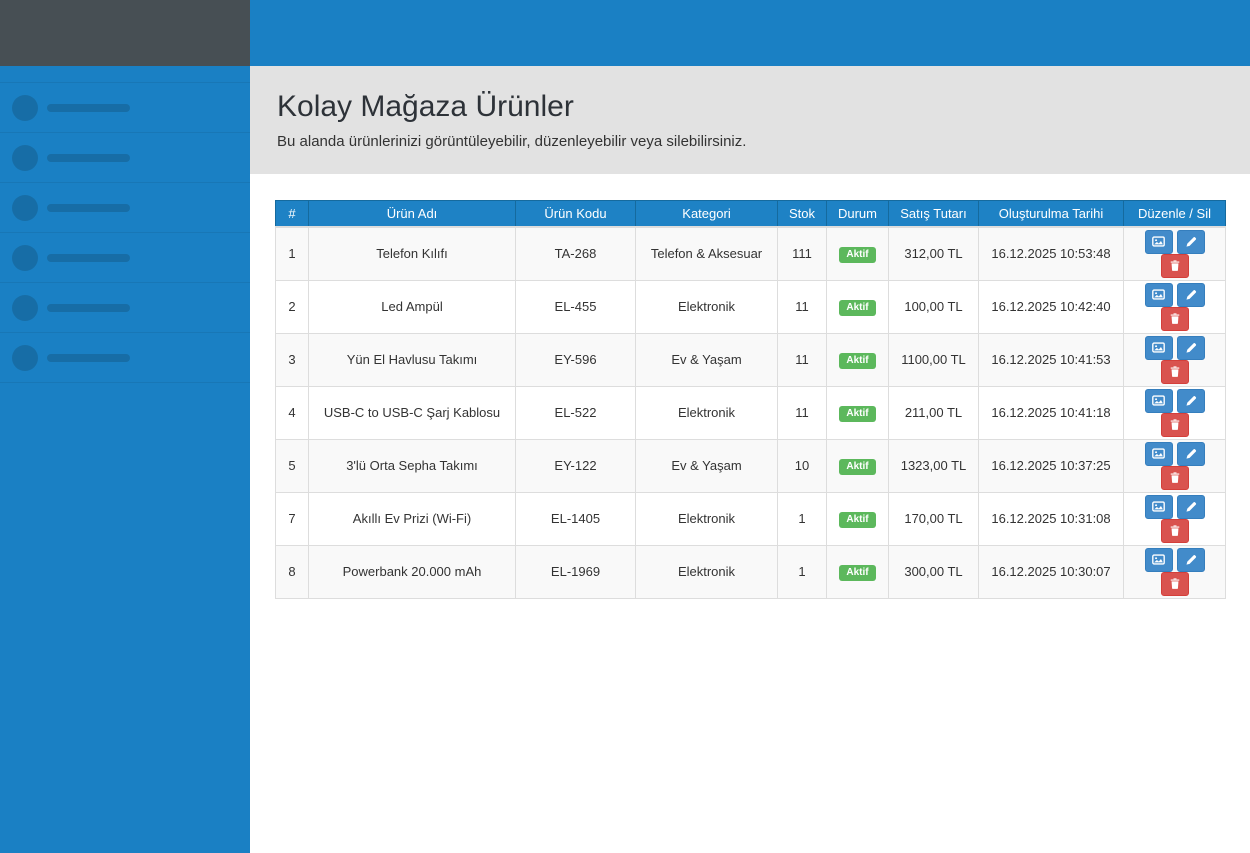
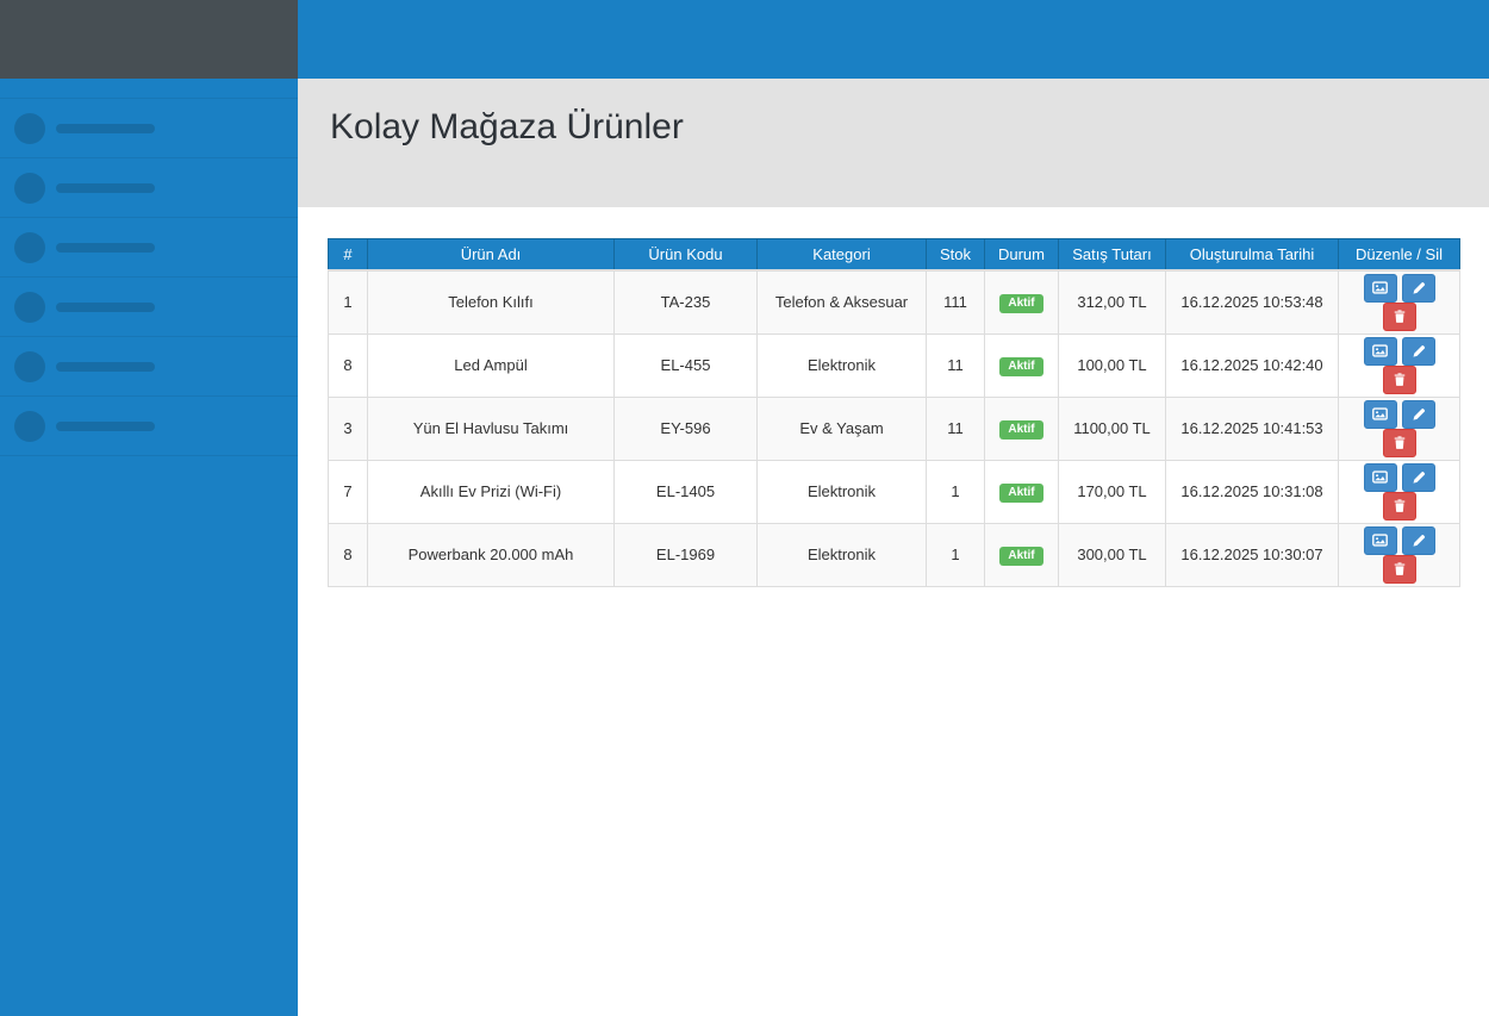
  Kolay Mağaza Ürünler
- Bu alanda ürünlerinizi görüntüleyebilir, düzenleyebilir veya silebilirsiniz.
  #	Ürün Adı	Ürün Kodu	Kategori	Stok	Durum	Satış Tutarı	Oluşturulma Tarihi	Düzenle / Sil
- 1	Telefon Kılıfı	TA-268	Telefon & Aksesuar	111	Aktif	312,00 TL	16.12.2025 10:53:48
+ 1	Telefon Kılıfı	TA-235	Telefon & Aksesuar	111	Aktif	312,00 TL	16.12.2025 10:53:48
- 2	Led Ampül	EL-455	Elektronik	11	Aktif	100,00 TL	16.12.2025 10:42:40
+ 8	Led Ampül	EL-455	Elektronik	11	Aktif	100,00 TL	16.12.2025 10:42:40
  3	Yün El Havlusu Takımı	EY-596	Ev & Yaşam	11	Aktif	1100,00 TL	16.12.2025 10:41:53
- 4	USB-C to USB-C Şarj Kablosu	EL-522	Elektronik	11	Aktif	211,00 TL	16.12.2025 10:41:18
- 5	3'lü Orta Sepha Takımı	EY-122	Ev & Yaşam	10	Aktif	1323,00 TL	16.12.2025 10:37:25
  7	Akıllı Ev Prizi (Wi-Fi)	EL-1405	Elektronik	1	Aktif	170,00 TL	16.12.2025 10:31:08
  8	Powerbank 20.000 mAh	EL-1969	Elektronik	1	Aktif	300,00 TL	16.12.2025 10:30:07
